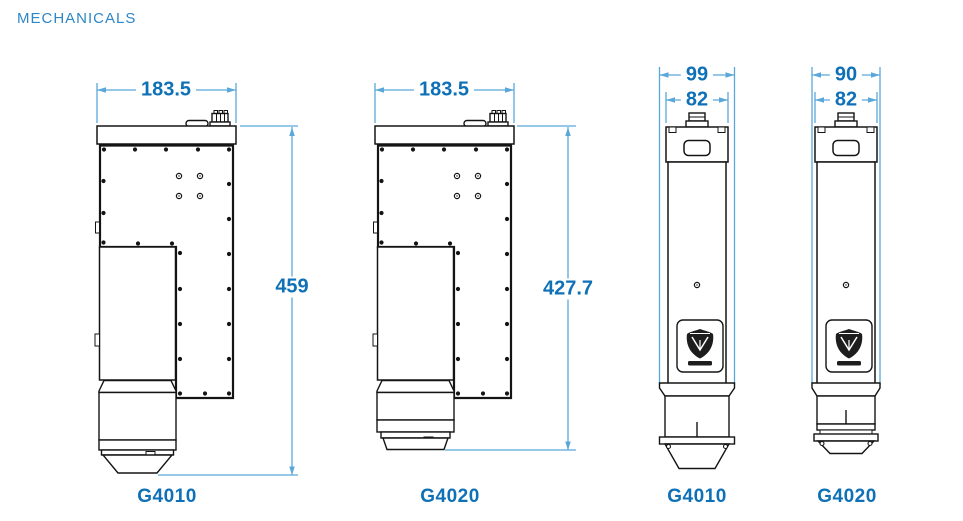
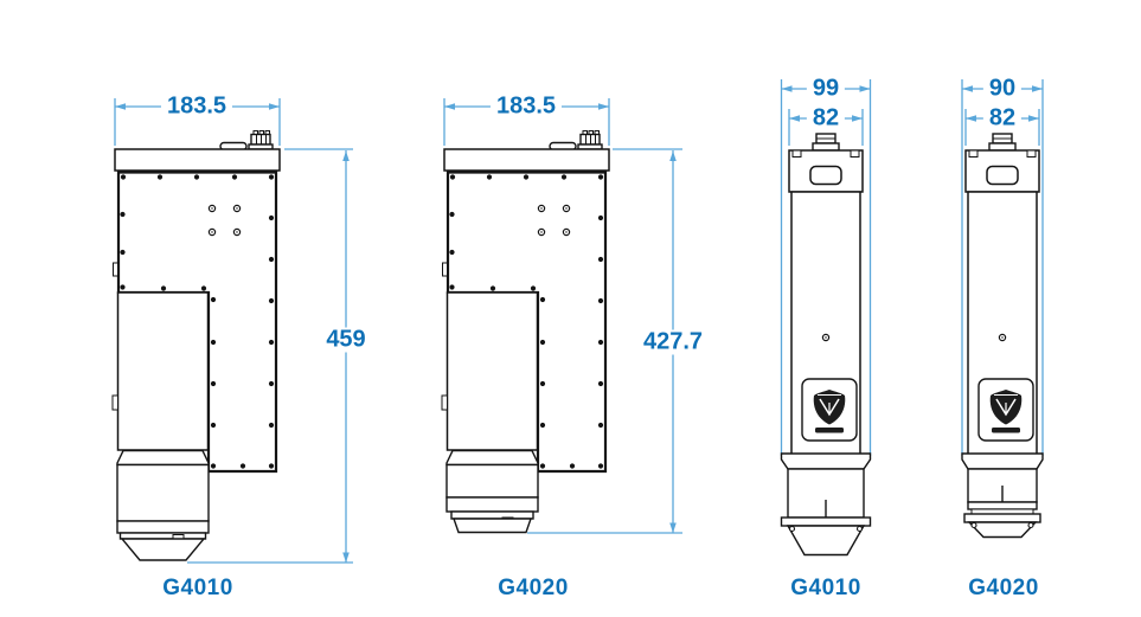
- MECHANICALS
  183.5
  459
  183.5
  427.7
  99
  82
  90
  82
  G4010
  G4020
  G4010
  G4020
